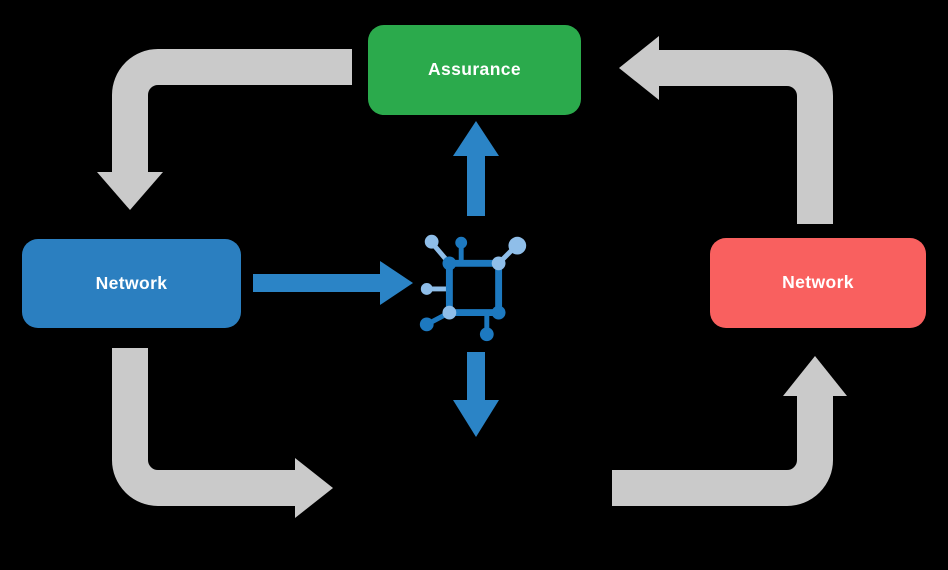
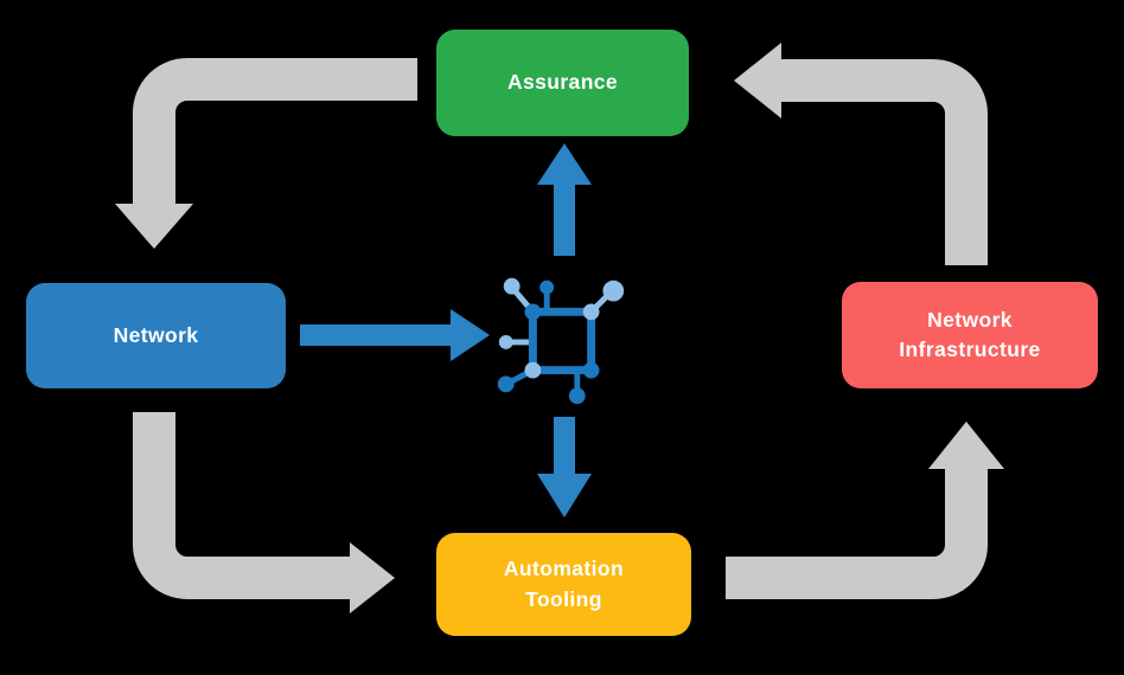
  Assurance
  Network
  Network
+ Infrastructure
+ Automation
+ Tooling
